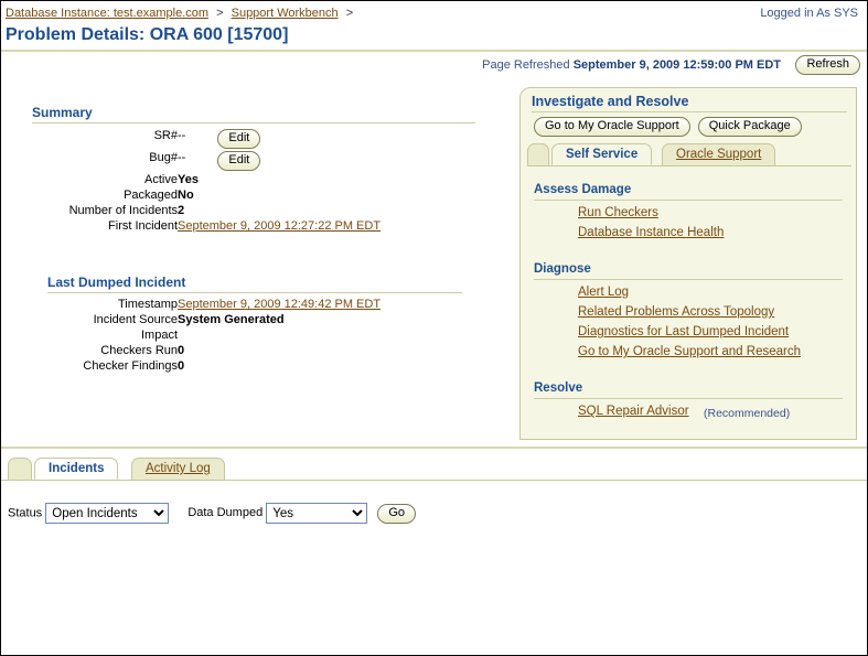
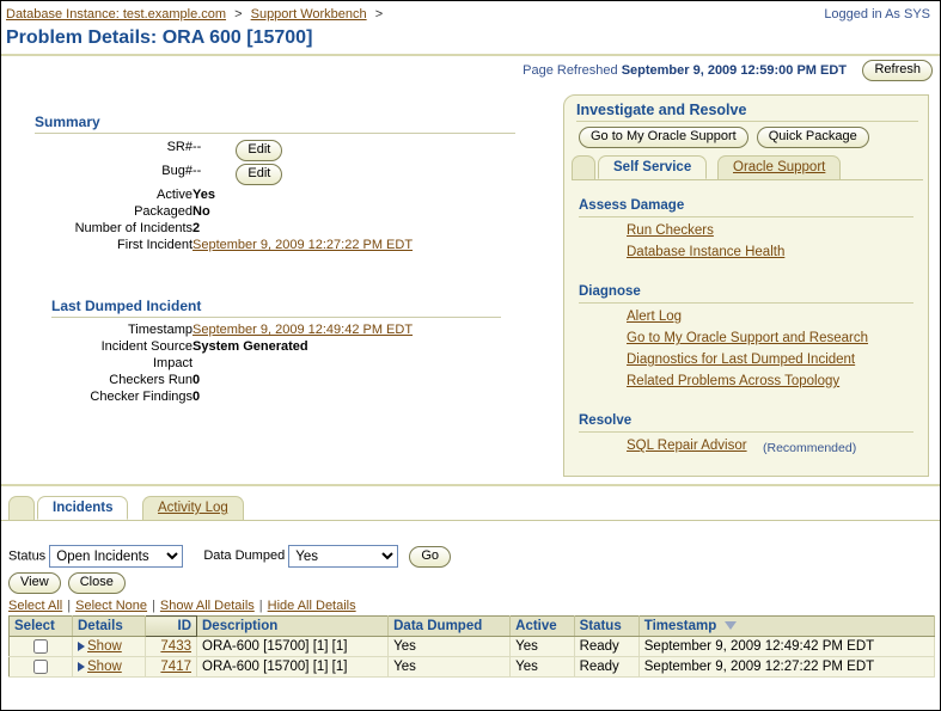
  Database Instance: test.example.com > Support Workbench >
  Logged in As SYS
  Problem Details: ORA 600 [15700]
  Page Refreshed September 9, 2009 12:59:00 PM EDT
  Refresh
  Summary
  SR#	--	Edit
  Bug#	--	Edit
  Active	Yes
  Packaged	No
  Number of Incidents	2
  First Incident	September 9, 2009 12:27:22 PM EDT
  Last Dumped Incident
  Timestamp	September 9, 2009 12:49:42 PM EDT
  Incident Source	System Generated
  Impact
  Checkers Run	0
  Checker Findings	0
  Investigate and Resolve
  Go to My Oracle Support Quick Package
  Self Service
  Oracle Support
  Assess Damage
  Run Checkers
  Database Instance Health
  Diagnose
  Alert Log
- Related Problems Across Topology
+ Go to My Oracle Support and Research
  Diagnostics for Last Dumped Incident
- Go to My Oracle Support and Research
+ Related Problems Across Topology
  Resolve
  SQL Repair Advisor
  (Recommended)
  Incidents
  Activity Log
  Status Open Incidents Data Dumped Yes Go
+ View Close
+ Select All | Select None | Show All Details | Hide All Details
+ Select	Details	ID	Description	Data Dumped	Active	Status	Timestamp
+ 	Show	7433	ORA-600 [15700] [1] [1]	Yes	Yes	Ready	September 9, 2009 12:49:42 PM EDT
+ 	Show	7417	ORA-600 [15700] [1] [1]	Yes	Yes	Ready	September 9, 2009 12:27:22 PM EDT
